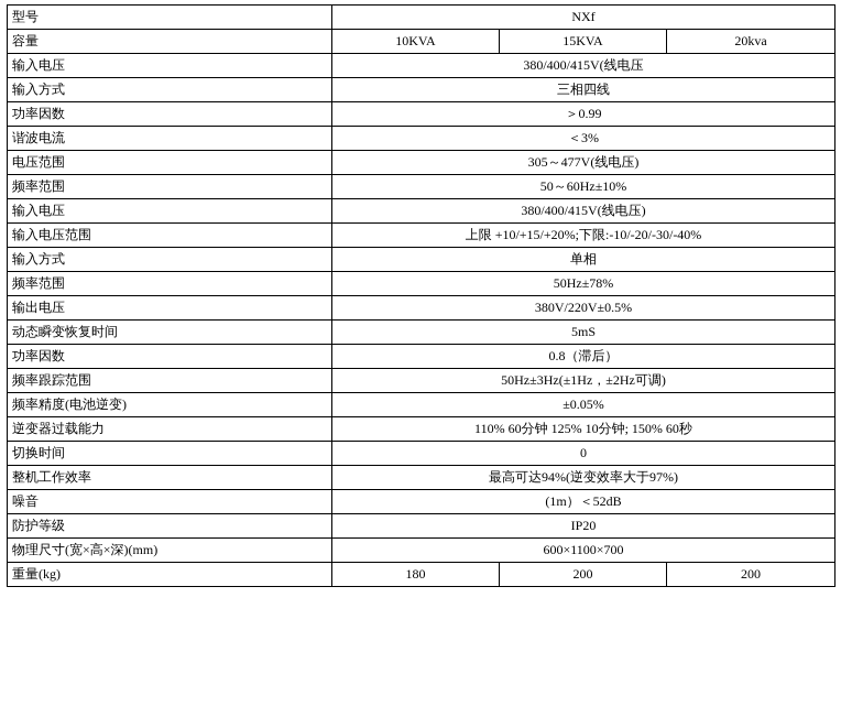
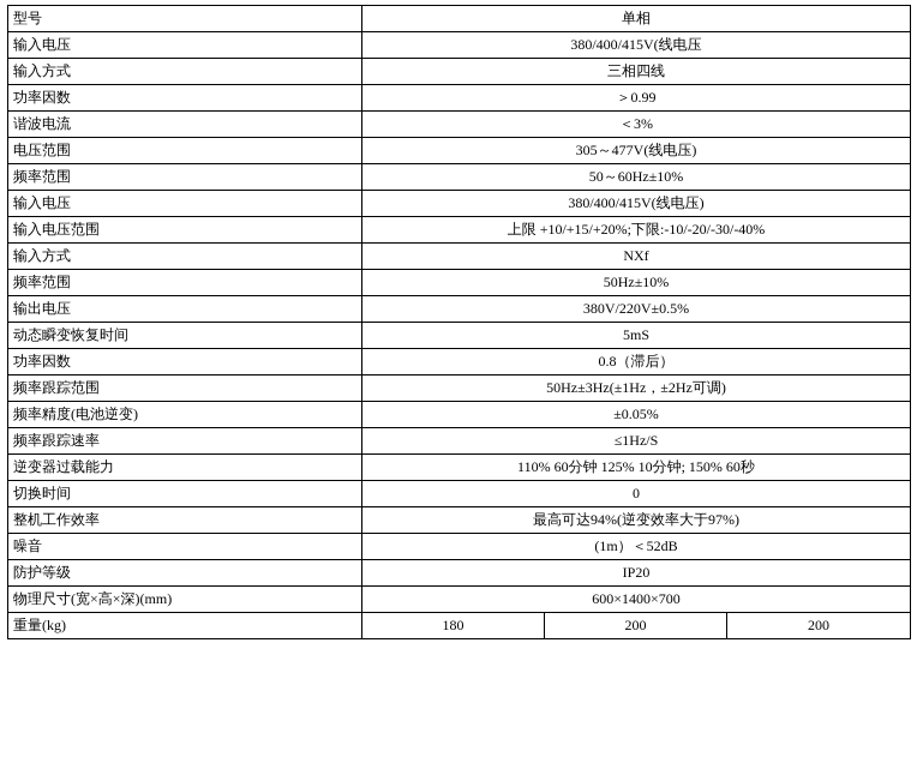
- 型号	NXf
+ 型号	单相
- 容量	10KVA	15KVA	20kva
  输入电压	380/400/415V(线电压
  输入方式	三相四线
  功率因数	＞0.99
  谐波电流	＜3%
  电压范围	305～477V(线电压)
  频率范围	50～60Hz±10%
  输入电压	380/400/415V(线电压)
  输入电压范围	上限 +10/+15/+20%;下限:-10/-20/-30/-40%
- 输入方式	单相
+ 输入方式	NXf
- 频率范围	50Hz±78%
+ 频率范围	50Hz±10%
  输出电压	380V/220V±0.5%
  动态瞬变恢复时间	5mS
  功率因数	0.8（滞后）
  频率跟踪范围	50Hz±3Hz(±1Hz，±2Hz可调)
  频率精度(电池逆变)	±0.05%
+ 频率跟踪速率	≤1Hz/S
  逆变器过载能力	110% 60分钟 125% 10分钟; 150% 60秒
  切换时间	0
  整机工作效率	最高可达94%(逆变效率大于97%)
  噪音	(1m）＜52dB
  防护等级	IP20
- 物理尺寸(宽×高×深)(mm)	600×1100×700
+ 物理尺寸(宽×高×深)(mm)	600×1400×700
  重量(kg)	180	200	200
